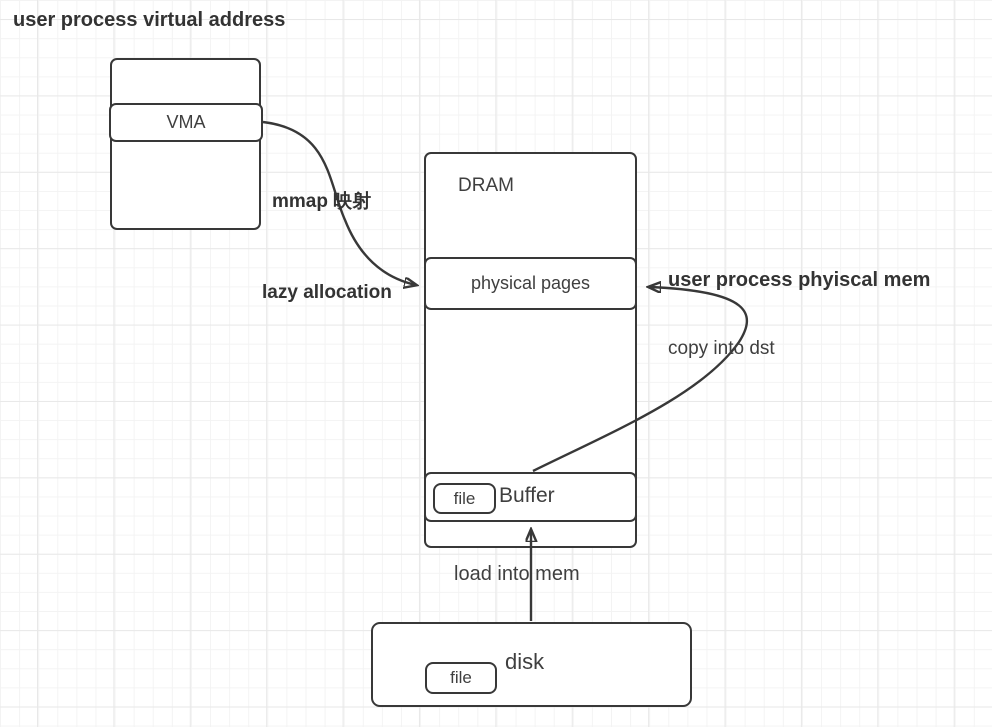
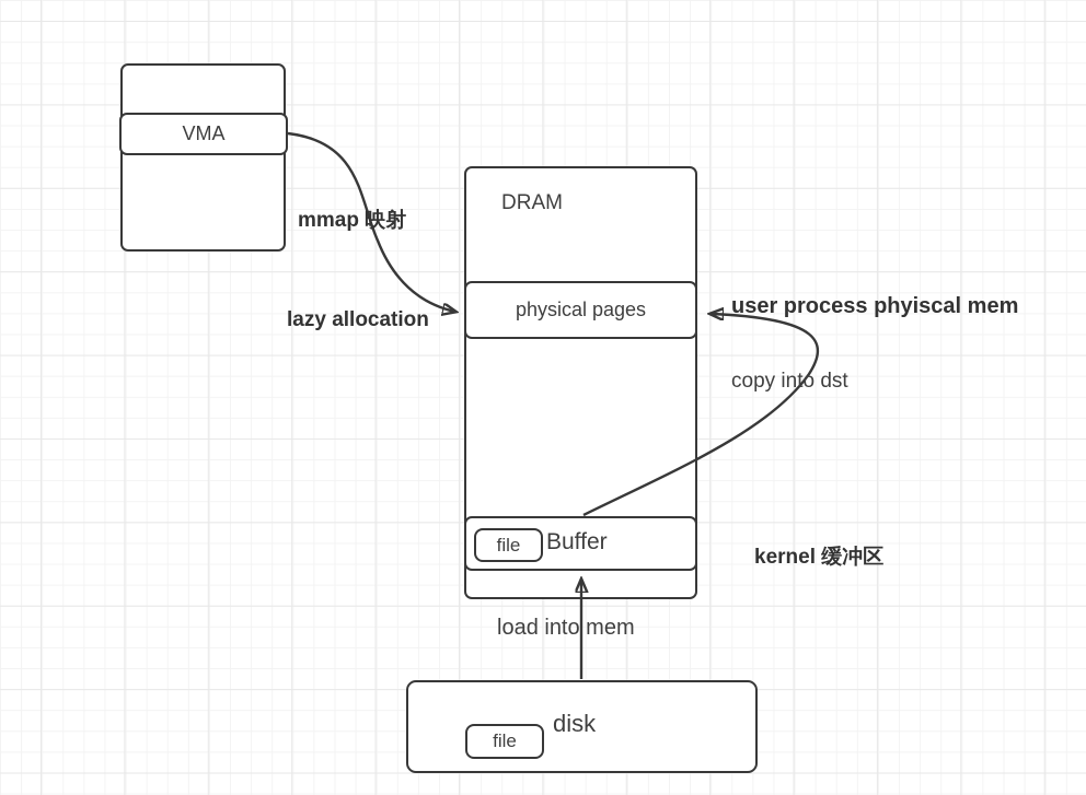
- user process virtual address
  VMA
  DRAM
  physical pages
  file
  Buffer
  file
  disk
  mmap 映射
  lazy allocation
  user process phyiscal mem
  copy into dst
+ kernel 缓冲区
  load into mem
